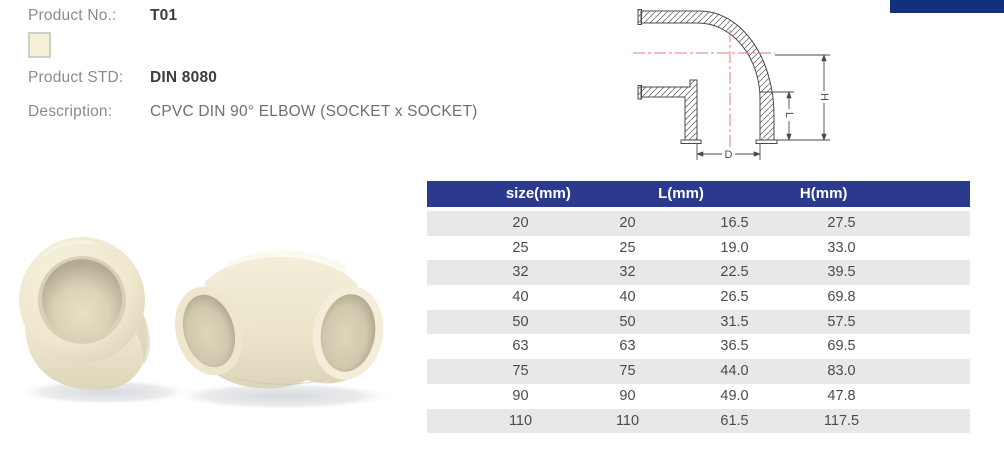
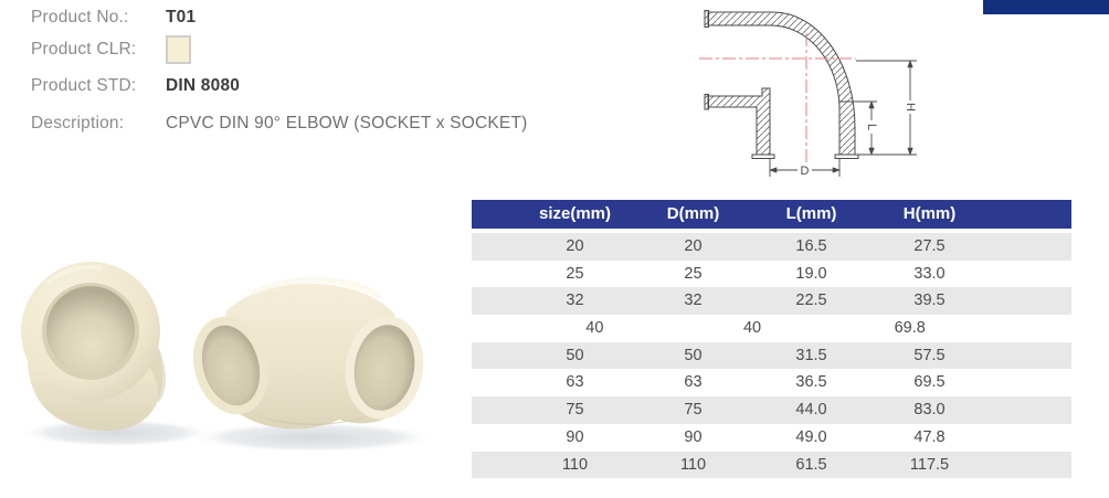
  Product No.:
  T01
+ Product CLR:
  Product STD:
  DIN 8080
  Description:
  CPVC DIN 90° ELBOW (SOCKET x SOCKET)
  D
  size(mm)
+ D(mm)
  L(mm)
  H(mm)
  20
  20
  16.5
  27.5
  25
  25
  19.0
  33.0
  32
  32
  22.5
  39.5
  40
  40
- 26.5
  69.8
  50
  50
  31.5
  57.5
  63
  63
  36.5
  69.5
  75
  75
  44.0
  83.0
  90
  90
  49.0
  47.8
  110
  110
  61.5
  117.5
